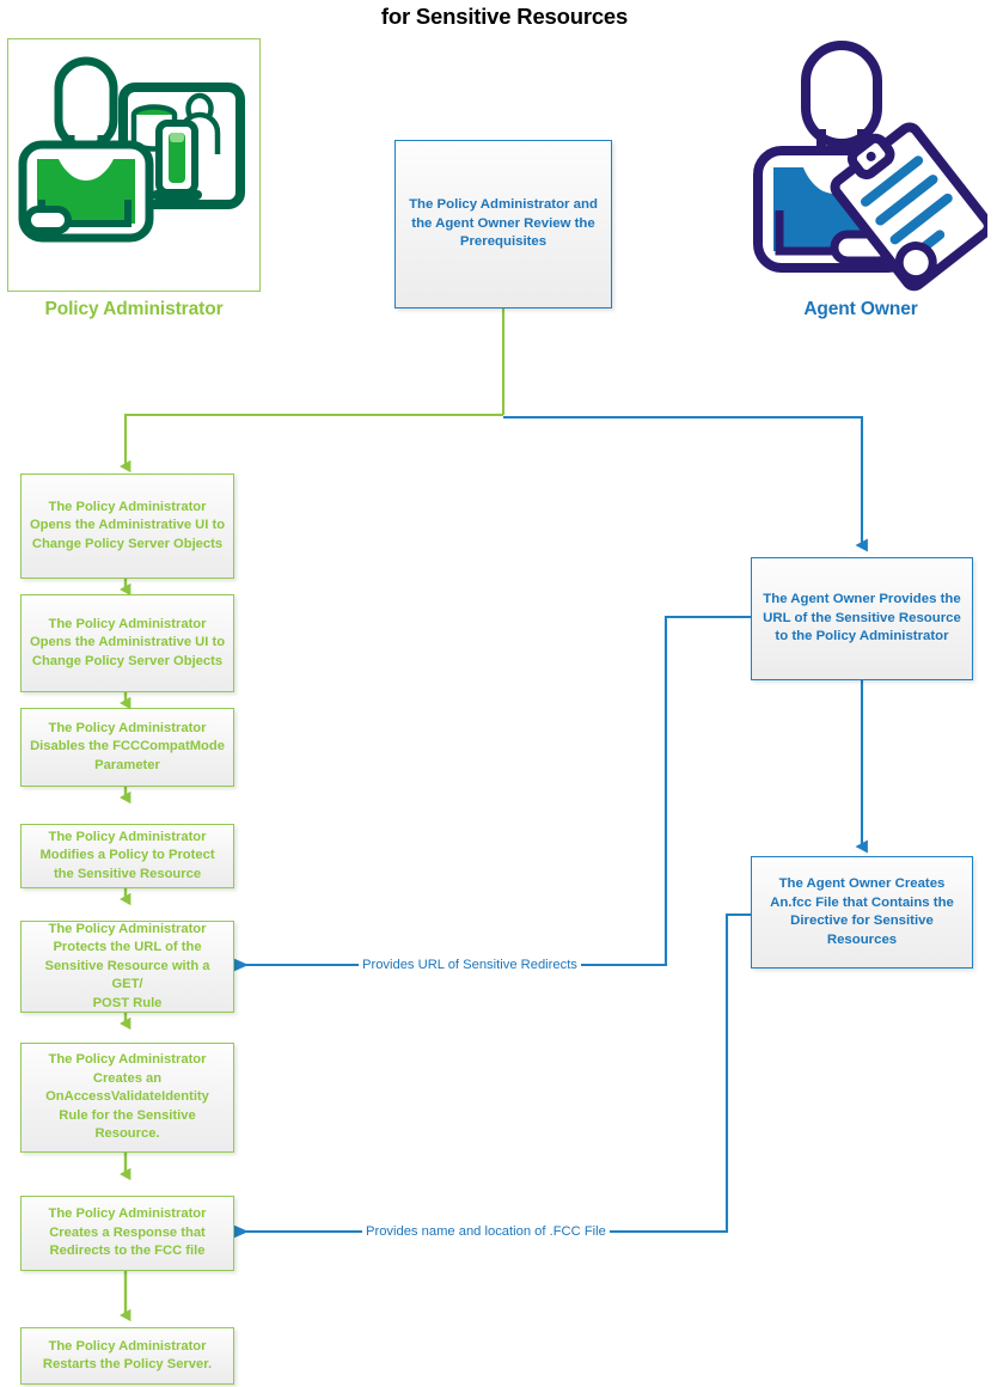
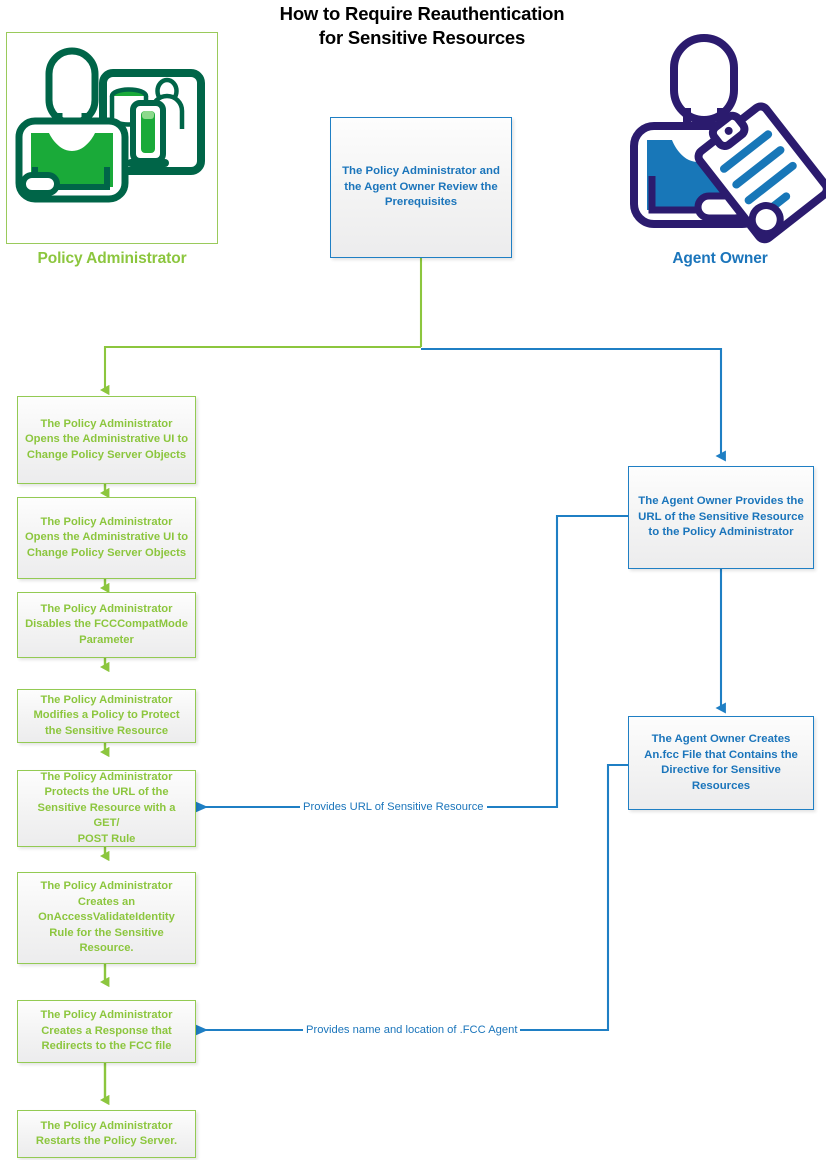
+ How to Require Reauthentication
  for Sensitive Resources
  Policy Administrator
  Agent Owner
  The Policy Administrator and
  the Agent Owner Review the
  Prerequisites
  The Policy Administrator
  Opens the Administrative UI to
  Change Policy Server Objects
  The Policy Administrator
  Opens the Administrative UI to
  Change Policy Server Objects
  The Policy Administrator
  Disables the FCCCompatMode
  Parameter
  The Policy Administrator
  Modifies a Policy to Protect
  the Sensitive Resource
  The Policy Administrator
  Protects the URL of the
  Sensitive Resource with a GET/
  POST Rule
  The Policy Administrator
  Creates an
  OnAccessValidateIdentity
  Rule for the Sensitive
  Resource.
  The Policy Administrator
  Creates a Response that
  Redirects to the FCC file
  The Policy Administrator
  Restarts the Policy Server.
  The Agent Owner Provides the
  URL of the Sensitive Resource
  to the Policy Administrator
  The Agent Owner Creates
  An.fcc File that Contains the
  Directive for Sensitive
  Resources
- Provides URL of Sensitive Redirects
+ Provides URL of Sensitive Resource
- Provides name and location of .FCC File
+ Provides name and location of .FCC Agent
